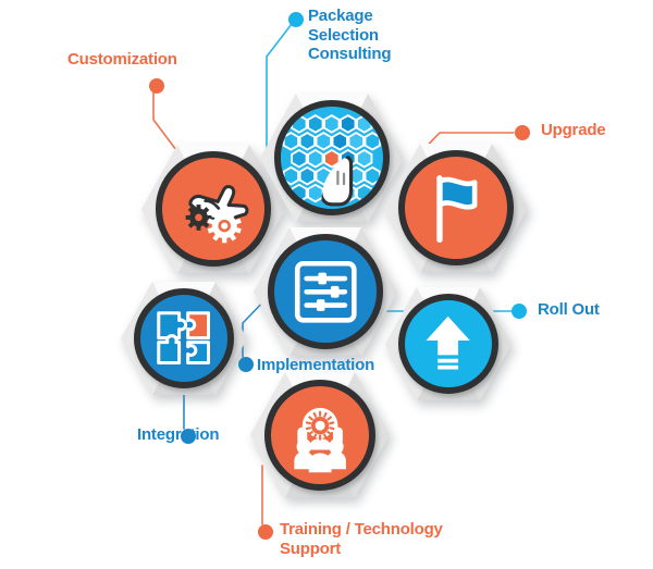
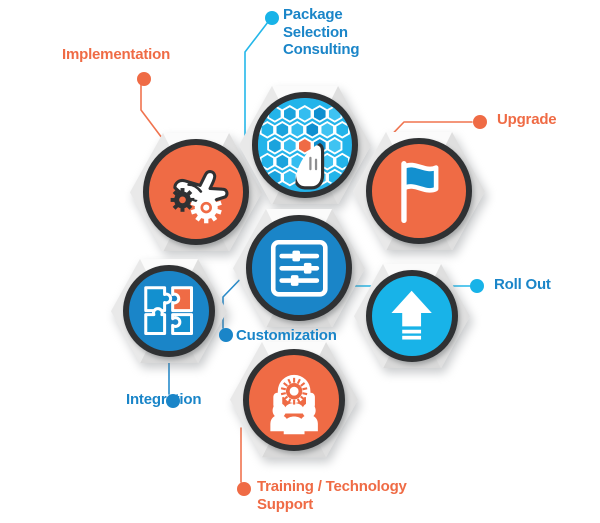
- Customization
+ Implementation
  Package
  Selection
  Consulting
  Upgrade
- Implementation
+ Customization
  Roll Out
  Integrion
  Training / Technology
  Support
